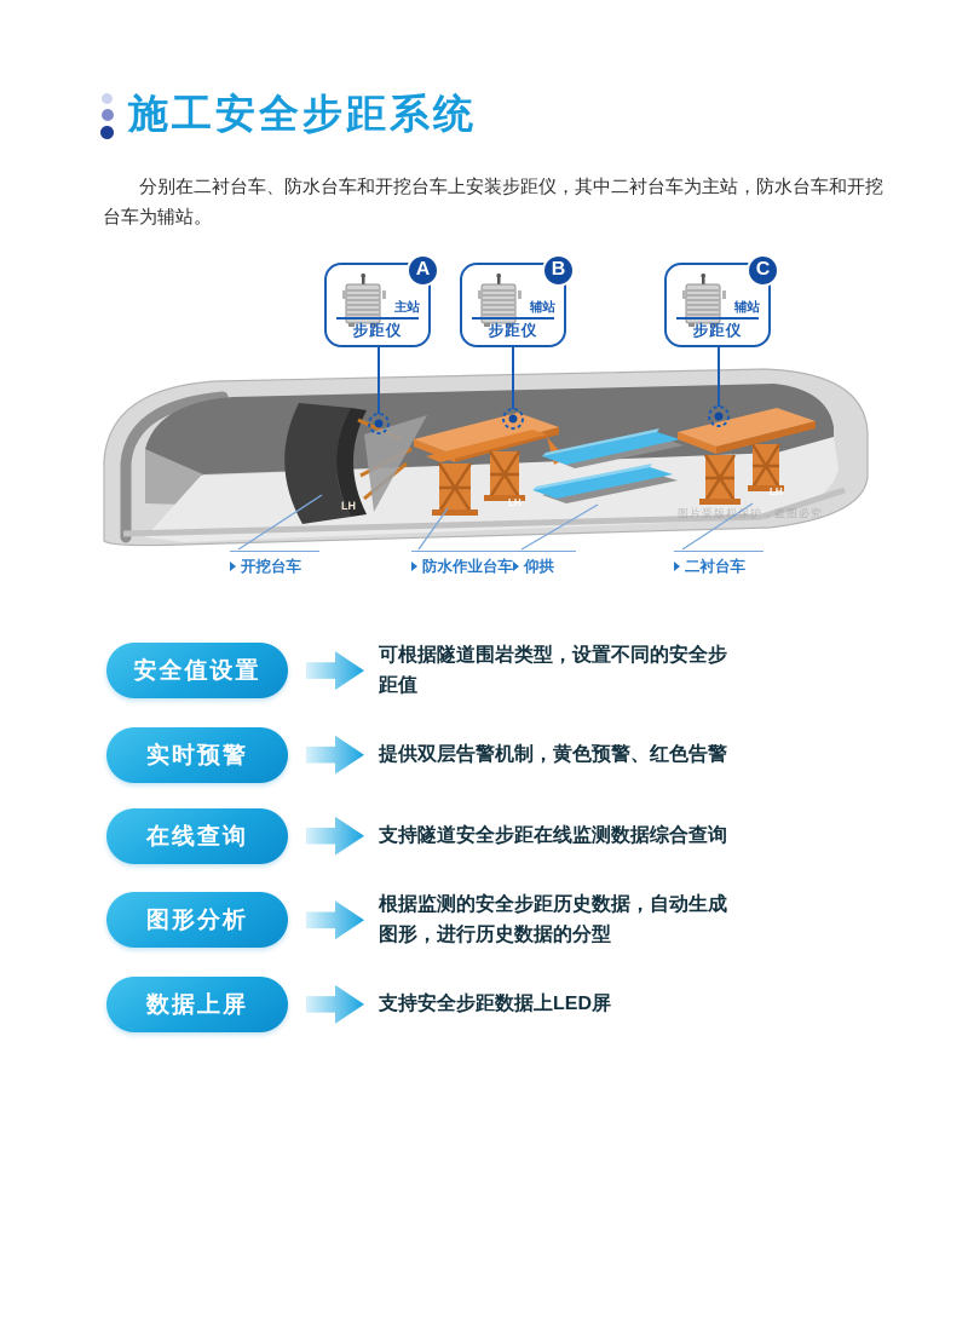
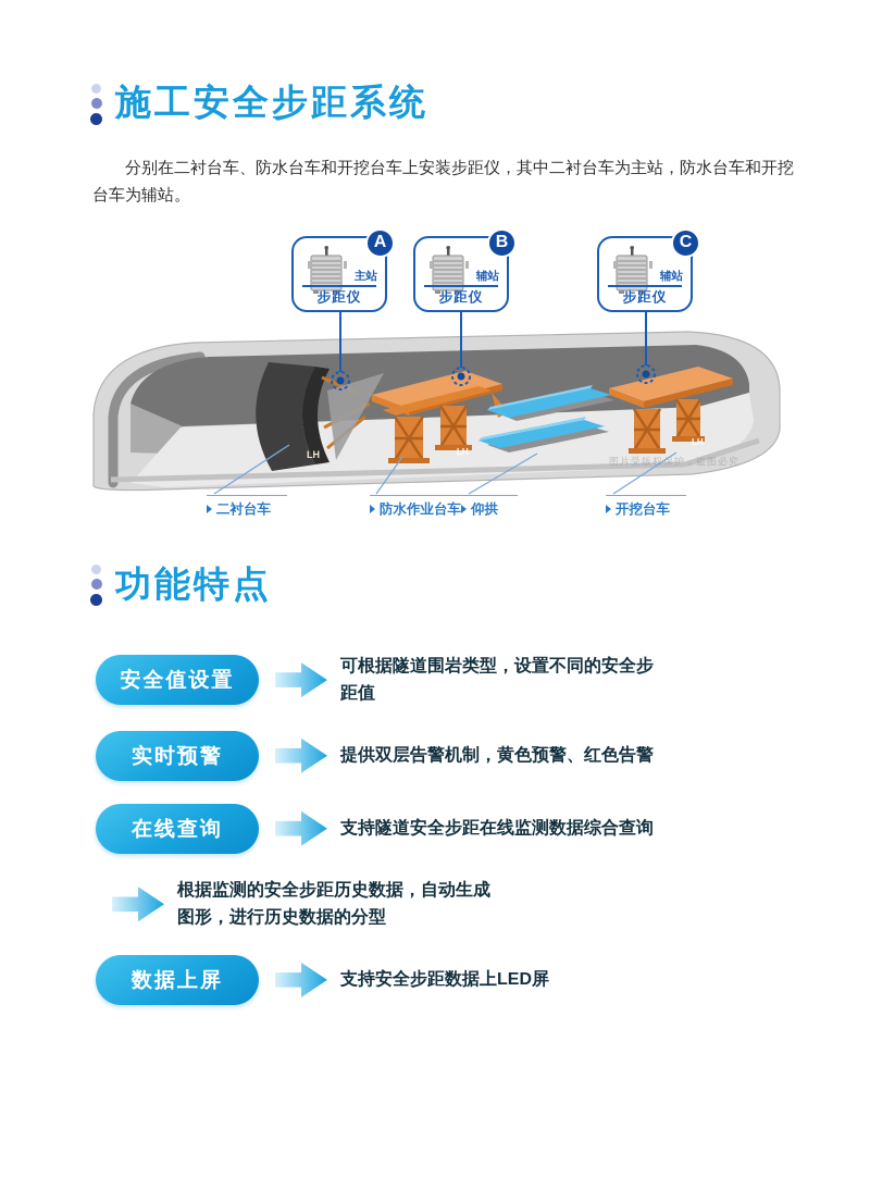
  施工安全步距系统
  分别在二衬台车、防水台车和开挖台车上安装步距仪，其中二衬台车为主站，防水台车和开挖台车为辅站。
  LH
  LH
  LH
  A
  主站
  步距仪
  B
  辅站
  步距仪
  C
  辅站
  步距仪
- 开挖台车
+ 二衬台车
  防水作业台车
  仰拱
- 二衬台车
+ 开挖台车
  图片受版权保护，盗图必究
+ 功能特点
  安全值设置
  可根据隧道围岩类型，设置不同的安全步距值
  实时预警
  提供双层告警机制，黄色预警、红色告警
  在线查询
  支持隧道安全步距在线监测数据综合查询
- 图形分析
  根据监测的安全步距历史数据，自动生成图形，进行历史数据的分型
  数据上屏
  支持安全步距数据上LED屏
